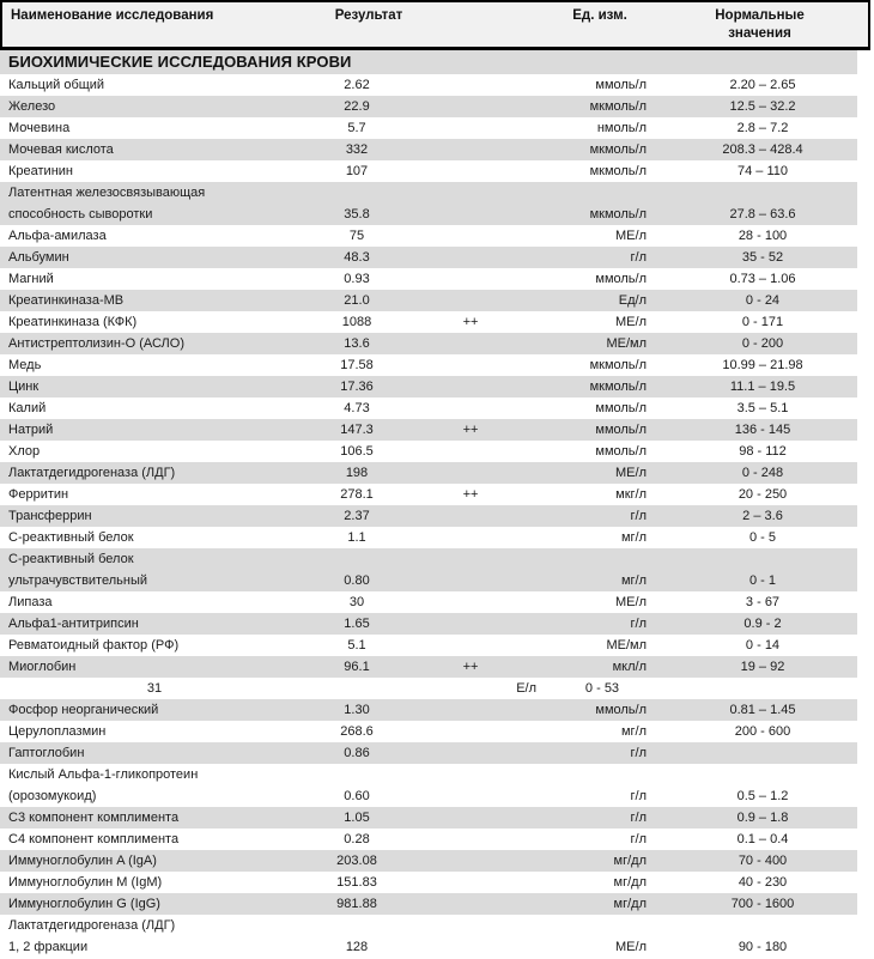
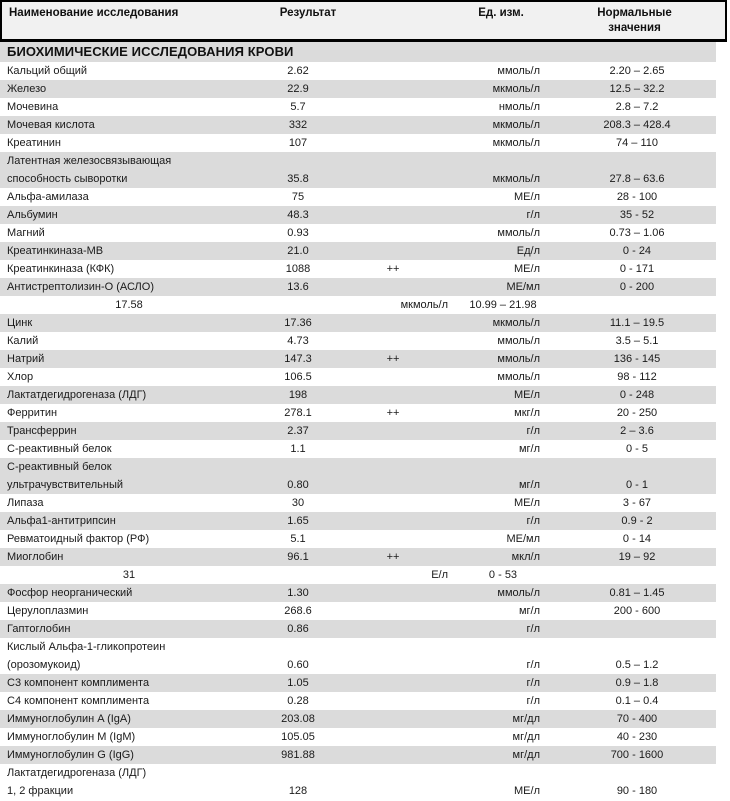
  Наименование исследования
  Результат
  Ед. изм.
  Нормальные значения
  БИОХИМИЧЕСКИЕ ИССЛЕДОВАНИЯ КРОВИ
  Кальций общий
  2.62
  ммоль/л
  2.20 – 2.65
  Железо
  22.9
  мкмоль/л
  12.5 – 32.2
  Мочевина
  5.7
  нмоль/л
  2.8 – 7.2
  Мочевая кислота
  332
  мкмоль/л
  208.3 – 428.4
  Креатинин
  107
  мкмоль/л
  74 – 110
  Латентная железосвязывающая
  способность сыворотки
  35.8
  мкмоль/л
  27.8 – 63.6
  Альфа-амилаза
  75
  МЕ/л
  28 - 100
  Альбумин
  48.3
  г/л
  35 - 52
  Магний
  0.93
  ммоль/л
  0.73 – 1.06
  Креатинкиназа-МВ
  21.0
  Ед/л
  0 - 24
  Креатинкиназа (КФК)
  1088
  ++
  МЕ/л
  0 - 171
  Антистрептолизин-О (АСЛО)
  13.6
  МЕ/мл
  0 - 200
- Медь
  17.58
  мкмоль/л
  10.99 – 21.98
  Цинк
  17.36
  мкмоль/л
  11.1 – 19.5
  Калий
  4.73
  ммоль/л
  3.5 – 5.1
  Натрий
  147.3
  ++
  ммоль/л
  136 - 145
  Хлор
  106.5
  ммоль/л
  98 - 112
  Лактатдегидрогеназа (ЛДГ)
  198
  МЕ/л
  0 - 248
  Ферритин
  278.1
  ++
  мкг/л
  20 - 250
  Трансферрин
  2.37
  г/л
  2 – 3.6
  С-реактивный белок
  1.1
  мг/л
  0 - 5
  С-реактивный белок
  ультрачувствительный
  0.80
  мг/л
  0 - 1
  Липаза
  30
  МЕ/л
  3 - 67
  Альфа1-антитрипсин
  1.65
  г/л
  0.9 - 2
  Ревматоидный фактор (РФ)
  5.1
  МЕ/мл
  0 - 14
  Миоглобин
  96.1
  ++
  мкл/л
  19 – 92
  31
  Е/л
  0 - 53
  Фосфор неорганический
  1.30
  ммоль/л
  0.81 – 1.45
  Церулоплазмин
  268.6
  мг/л
  200 - 600
  Гаптоглобин
  0.86
  г/л
  Кислый Альфа-1-гликопротеин
  (орозомукоид)
  0.60
  г/л
  0.5 – 1.2
  С3 компонент комплимента
  1.05
  г/л
  0.9 – 1.8
  С4 компонент комплимента
  0.28
  г/л
  0.1 – 0.4
  Иммуноглобулин A (IgA)
  203.08
  мг/дл
  70 - 400
  Иммуноглобулин M (IgM)
- 151.83
+ 105.05
  мг/дл
  40 - 230
  Иммуноглобулин G (IgG)
  981.88
  мг/дл
  700 - 1600
  Лактатдегидрогеназа (ЛДГ)
  1, 2 фракции
  128
  МЕ/л
  90 - 180
